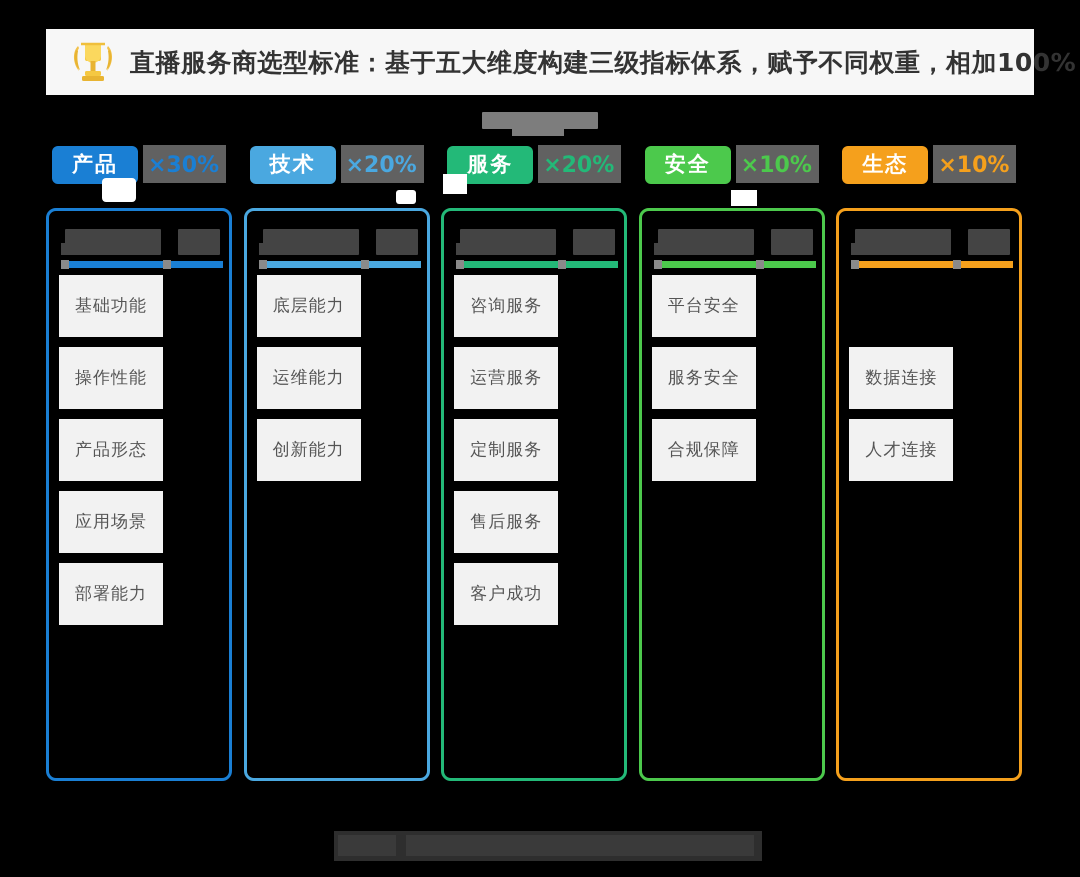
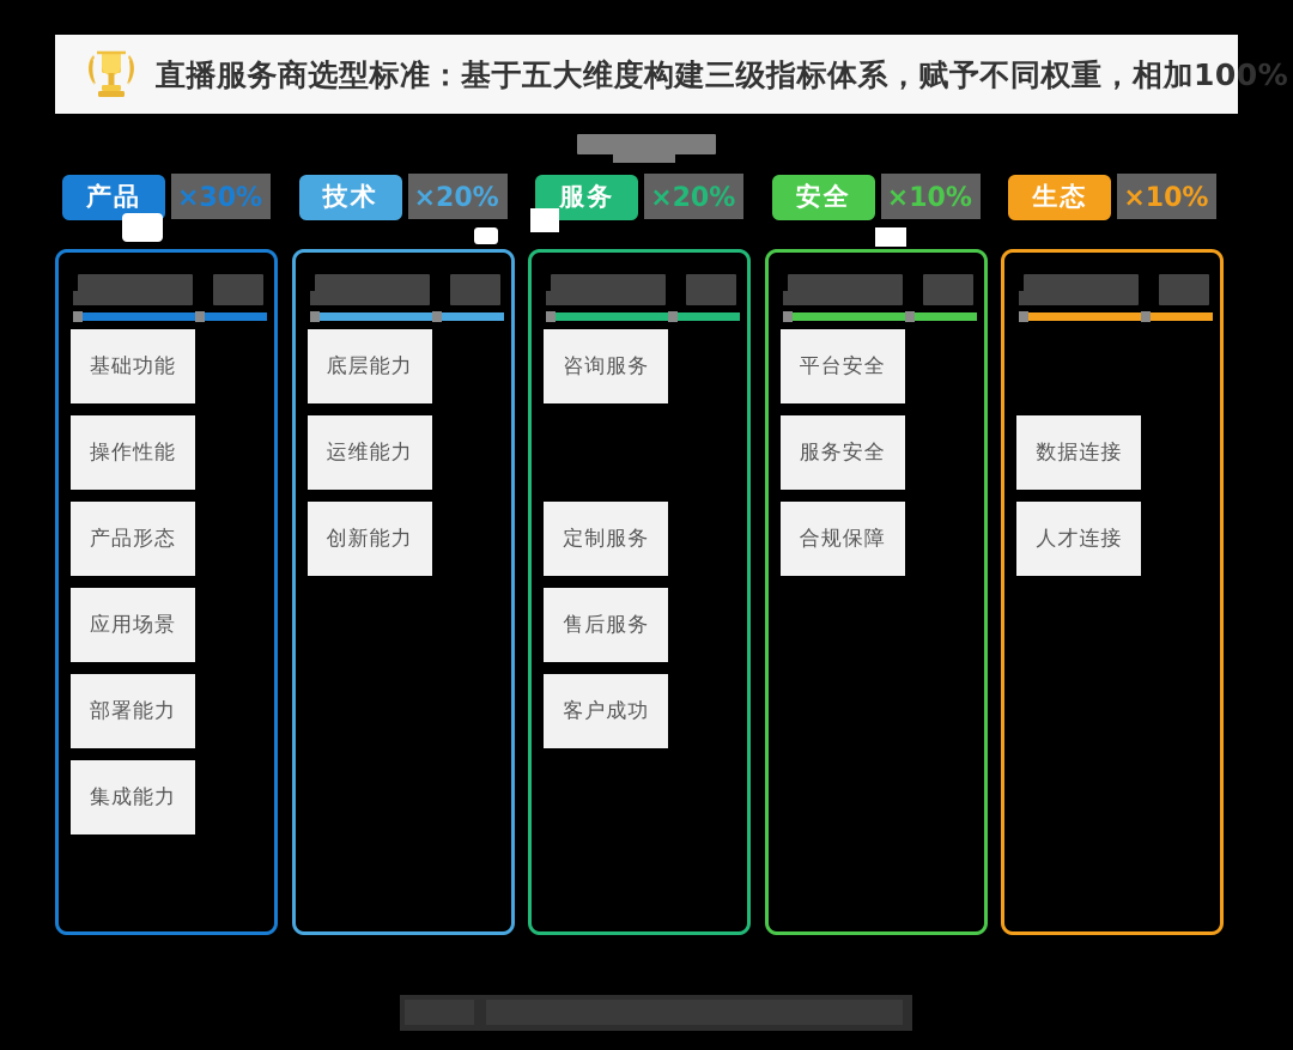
  直播服务商选型标准：基于五大维度构建三级指标体系，赋予不同权重，相加100%
  产品
  ×30%
  基础功能
  操作性能
  产品形态
  应用场景
  部署能力
+ 集成能力
  技术
  ×20%
  底层能力
  运维能力
  创新能力
  服务
  ×20%
  咨询服务
- 运营服务
  定制服务
  售后服务
  客户成功
  安全
  ×10%
  平台安全
  服务安全
  合规保障
  生态
  ×10%
  数据连接
  人才连接
